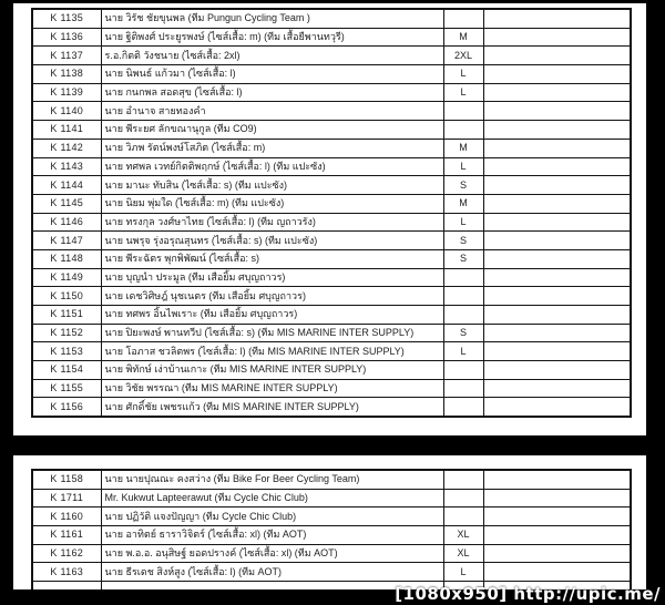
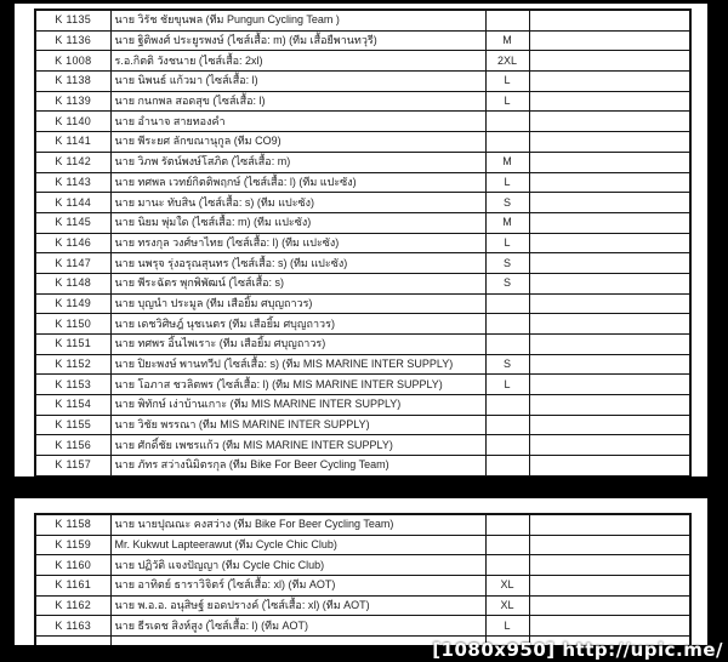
  K 1135	นาย วิรัช ชัยขุนพล (ทีม Pungun Cycling Team )
  K 1136	นาย ฐิติพงศ์ ประยูรพงษ์ (ไซส์เสื้อ: m) (ทีม เสื้อยืพานทวุรี)	M
- K 1137	ร.อ.กิตติ วังชนาย (ไซส์เสื้อ: 2xl)	2XL
+ K 1008	ร.อ.กิตติ วังชนาย (ไซส์เสื้อ: 2xl)	2XL
  K 1138	นาย นิพนธ์ แก้วมา (ไซส์เสื้อ: l)	L
  K 1139	นาย กนกพล สอดสุข (ไซส์เสื้อ: l)	L
  K 1140	นาย อำนาจ สายทองคำ
  K 1141	นาย พีระยศ ลักขณานุกูล (ทีม CO9)
  K 1142	นาย วิภพ รัตน์พงษ์โสภิต (ไซส์เสื้อ: m)	M
  K 1143	นาย ทศพล เวทย์กิตติพฤกษ์ (ไซส์เสื้อ: l) (ทีม แปะซัง)	L
  K 1144	นาย มานะ ทับสิน (ไซส์เสื้อ: s) (ทีม แปะซัง)	S
  K 1145	นาย นิยม พุ่มใด (ไซส์เสื้อ: m) (ทีม แปะซัง)	M
- K 1146	นาย ทรงกุล วงศ์ษาไทย (ไซส์เสื้อ: l) (ทีม ญถาวรัง)	L
+ K 1146	นาย ทรงกุล วงศ์ษาไทย (ไซส์เสื้อ: l) (ทีม แปะซัง)	L
  K 1147	นาย นพรุจ รุ่งอรุณสุนทร (ไซส์เสื้อ: s) (ทีม แปะซัง)	S
  K 1148	นาย พีระฉัตร พุกพิพัฒน์ (ไซส์เสื้อ: s)	S
  K 1149	นาย บุญนำ ประมูล (ทีม เสือยิ้ม ศบุญถาวร)
  K 1150	นาย เดชวิศิษฎ์ นุชเนตร (ทีม เสือยิ้ม ศบุญถาวร)
  K 1151	นาย ทศพร อิ้นไพเราะ (ทีม เสือยิ้ม ศบุญถาวร)
  K 1152	นาย ปิยะพงษ์ พานทวีป (ไซส์เสื้อ: s) (ทีม MIS MARINE INTER SUPPLY)	S
  K 1153	นาย โอภาส ชวลิตพร (ไซส์เสื้อ: l) (ทีม MIS MARINE INTER SUPPLY)	L
  K 1154	นาย พิทักษ์ เง่าบ้านเกาะ (ทีม MIS MARINE INTER SUPPLY)
  K 1155	นาย วิชัย พรรณา (ทีม MIS MARINE INTER SUPPLY)
  K 1156	นาย ศักดิ์ชัย เพชรแก้ว (ทีม MIS MARINE INTER SUPPLY)
+ K 1157	นาย ภัทร สว่างนิมิตรกุล (ทีม Bike For Beer Cycling Team)
  K 1158	นาย นายปุณณะ คงสว่าง (ทีม Bike For Beer Cycling Team)
- K 1711	Mr. Kukwut Lapteerawut (ทีม Cycle Chic Club)
+ K 1159	Mr. Kukwut Lapteerawut (ทีม Cycle Chic Club)
  K 1160	นาย ปฏิวัติ แจงปัญญา (ทีม Cycle Chic Club)
  K 1161	นาย อาทิตย์ ธาราวิจิตร์ (ไซส์เสื้อ: xl) (ทีม AOT)	XL
  K 1162	นาย พ.อ.อ. อนุสิษฐ์ ยอดปรางค์ (ไซส์เสื้อ: xl) (ทีม AOT)	XL
  K 1163	นาย ธีรเดช สิงห์สูง (ไซส์เสื้อ: l) (ทีม AOT)	L
  [1080x950] http://upic.me/
